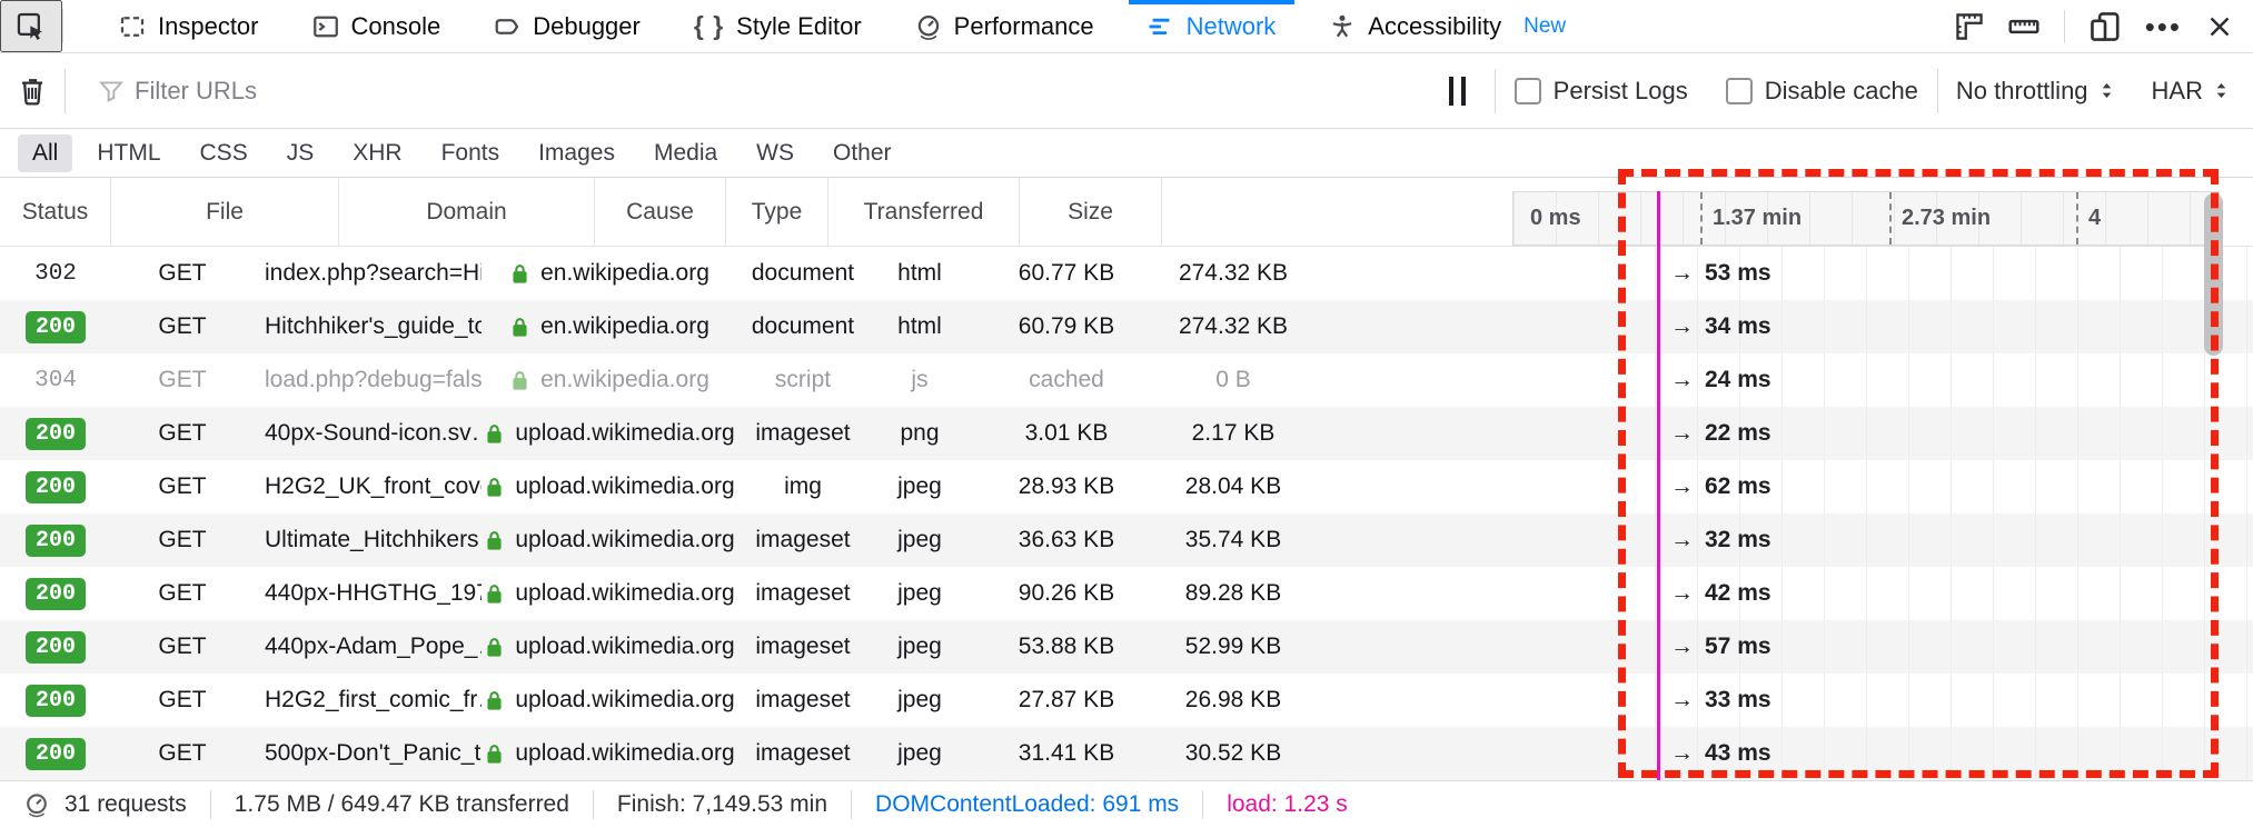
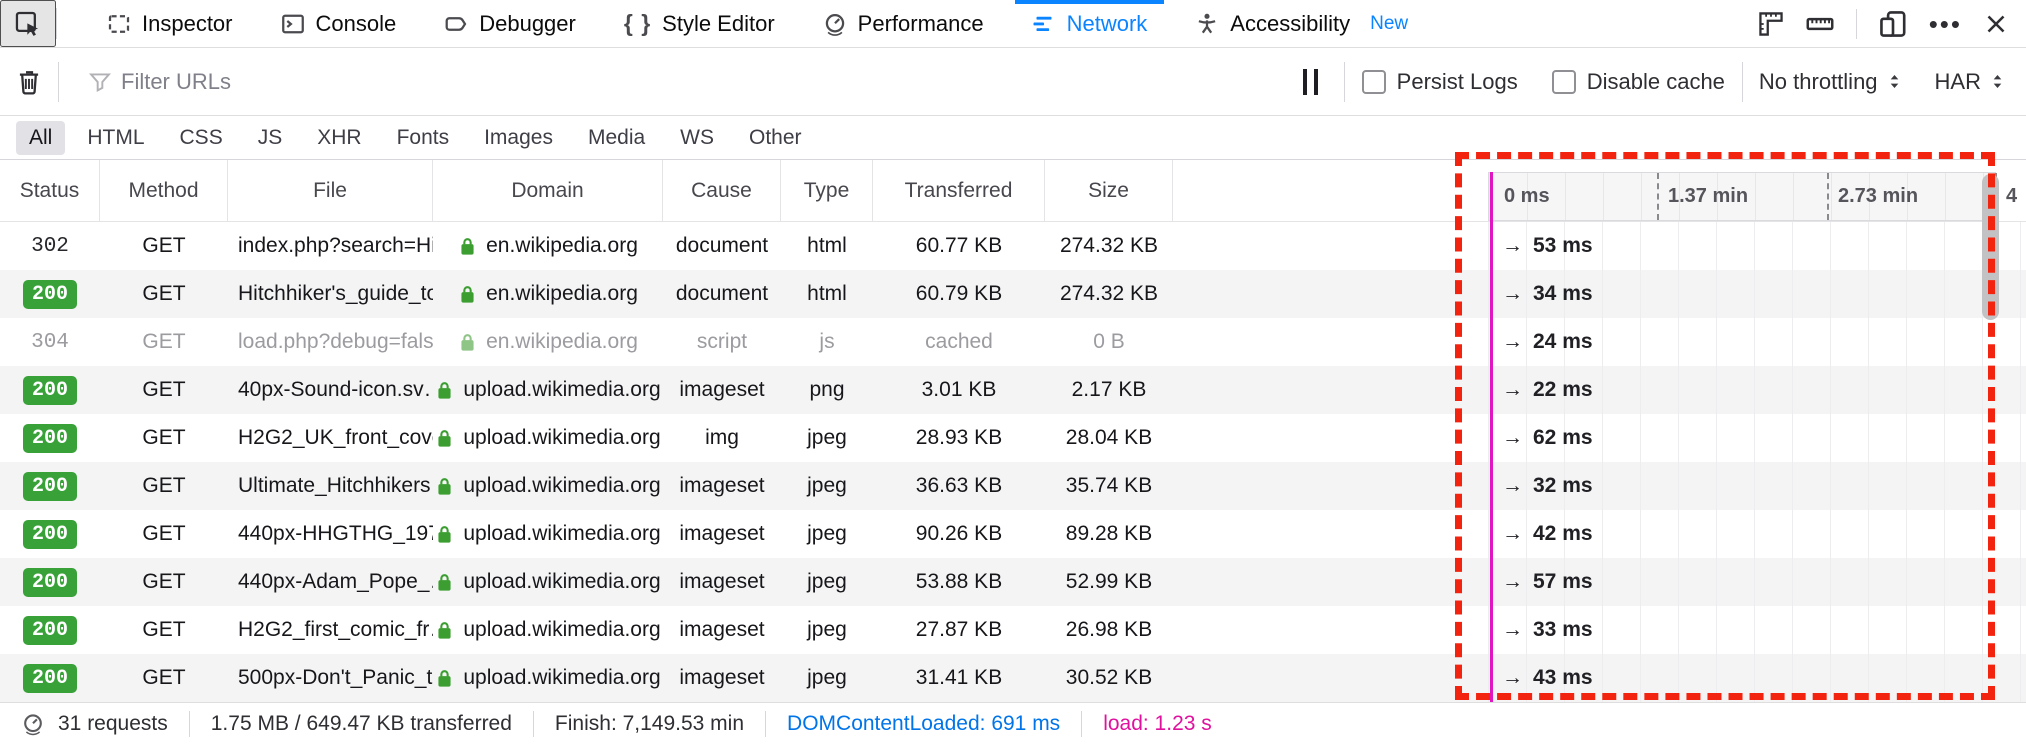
  Inspector
  Console
  Debugger
  { }
  Style Editor
  Performance
  Network
  Accessibility
  New
  •••
  Filter URLs
  Persist Logs
  Disable cache
  No throttling
  HAR
  All
  HTML
  CSS
  JS
  XHR
  Fonts
  Images
  Media
  WS
  Other
  Status
+ Method
  File
  Domain
  Cause
  Type
  Transferred
  Size
  0 ms
  1.37 min
  2.73 min
  4
  302
  GET
  index.php?search=H
  en.wikipedia.org
  document
  html
  60.77 KB
  274.32 KB
  →
  53 ms
  200
  GET
  Hitchhiker's_guide_to
  en.wikipedia.org
  document
  html
  60.79 KB
  274.32 KB
  →
  34 ms
  304
  GET
  load.php?debug=fals
  en.wikipedia.org
  script
  js
  cached
  0 B
  →
  24 ms
  200
  GET
  40px-Sound-icon.sv
  upload.wikimedia.org
  imageset
  png
  3.01 KB
  2.17 KB
  →
  22 ms
  200
  GET
  H2G2_UK_front_cov
  upload.wikimedia.org
  img
  jpeg
  28.93 KB
  28.04 KB
  →
  62 ms
  200
  GET
  Ultimate_Hitchhikers
  upload.wikimedia.org
  imageset
  jpeg
  36.63 KB
  35.74 KB
  →
  32 ms
  200
  GET
  440px-HHGTHG_19
  upload.wikimedia.org
  imageset
  jpeg
  90.26 KB
  89.28 KB
  →
  42 ms
  200
  GET
  440px-Adam_Pope_
  upload.wikimedia.org
  imageset
  jpeg
  53.88 KB
  52.99 KB
  →
  57 ms
  200
  GET
  H2G2_first_comic_fr
  upload.wikimedia.org
  imageset
  jpeg
  27.87 KB
  26.98 KB
  →
  33 ms
  200
  GET
  500px-Don't_Panic_t
  upload.wikimedia.org
  imageset
  jpeg
  31.41 KB
  30.52 KB
  →
  43 ms
  31 requests
  1.75 MB / 649.47 KB transferred
  Finish: 7,149.53 min
  DOMContentLoaded: 691 ms
  load: 1.23 s
